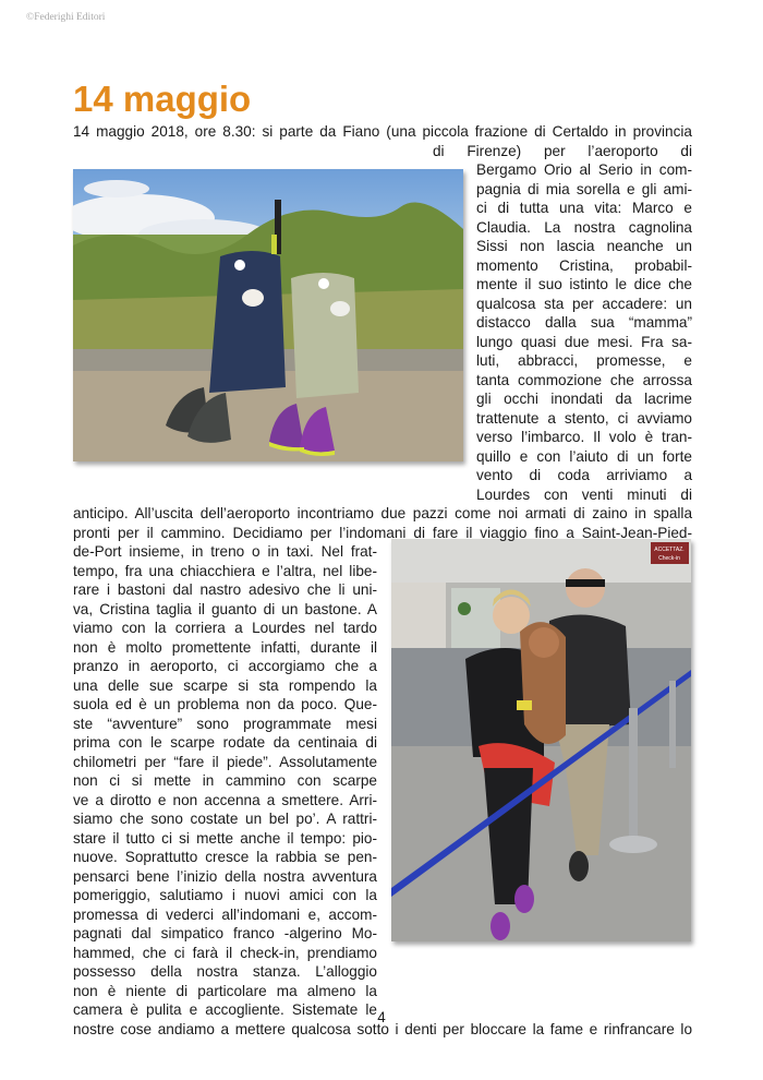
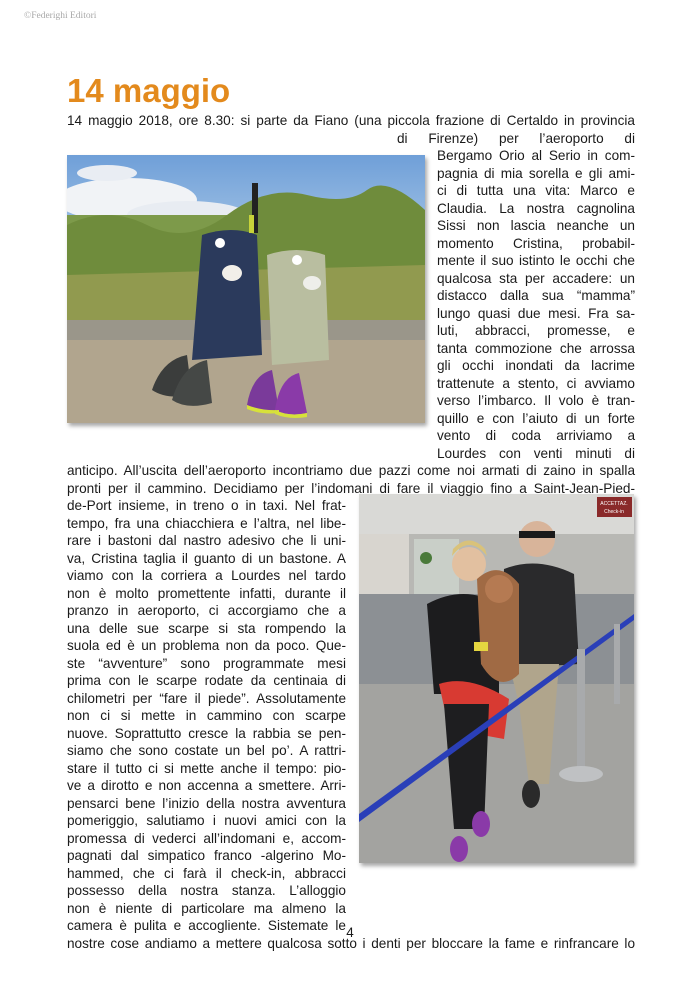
  ©Federighi Editori
  14 maggio
  14 maggio 2018, ore 8.30: si parte da Fiano (una piccola frazione di Certaldo in provincia
  di Firenze) per l’aeroporto di
  Bergamo Orio al Serio in com-
  pagnia di mia sorella e gli ami-
  ci di tutta una vita: Marco e
  Claudia. La nostra cagnolina
  Sissi non lascia neanche un
  momento Cristina, probabil-
- mente il suo istinto le dice che
+ mente il suo istinto le occhi che
  qualcosa sta per accadere: un
  distacco dalla sua “mamma”
  lungo quasi due mesi. Fra sa-
  luti, abbracci, promesse, e
  tanta commozione che arrossa
  gli occhi inondati da lacrime
  trattenute a stento, ci avviamo
  verso l’imbarco. Il volo è tran-
  quillo e con l’aiuto di un forte
  vento di coda arriviamo a
  Lourdes con venti minuti di
  anticipo. All’uscita dell’aeroporto incontriamo due pazzi come noi armati di zaino in spalla
  pronti per il cammino. Decidiamo per l’indomani di fare il viaggio fino a Saint-Jean-Pied-
  de-Port insieme, in treno o in taxi. Nel frat-
  tempo, fra una chiacchiera e l’altra, nel libe-
  rare i bastoni dal nastro adesivo che li uni-
  va, Cristina taglia il guanto di un bastone. A
  viamo con la corriera a Lourdes nel tardo
  non è molto promettente infatti, durante il
  pranzo in aeroporto, ci accorgiamo che a
  una delle sue scarpe si sta rompendo la
  suola ed è un problema non da poco. Que-
  ste “avventure” sono programmate mesi
  prima con le scarpe rodate da centinaia di
  chilometri per “fare il piede”. Assolutamente
  non ci si mette in cammino con scarpe
- ve a dirotto e non accenna a smettere. Arri-
+ nuove. Soprattutto cresce la rabbia se pen-
  siamo che sono costate un bel po’. A rattri-
  stare il tutto ci si mette anche il tempo: pio-
- nuove. Soprattutto cresce la rabbia se pen-
+ ve a dirotto e non accenna a smettere. Arri-
  pensarci bene l’inizio della nostra avventura
  pomeriggio, salutiamo i nuovi amici con la
  promessa di vederci all’indomani e, accom-
  pagnati dal simpatico franco -algerino Mo-
- hammed, che ci farà il check-in, prendiamo
+ hammed, che ci farà il check-in, abbracci
  possesso della nostra stanza. L’alloggio
  non è niente di particolare ma almeno la
  camera è pulita e accogliente. Sistemate le
  nostre cose andiamo a mettere qualcosa sotto i denti per bloccare la fame e rinfrancare lo
  4
